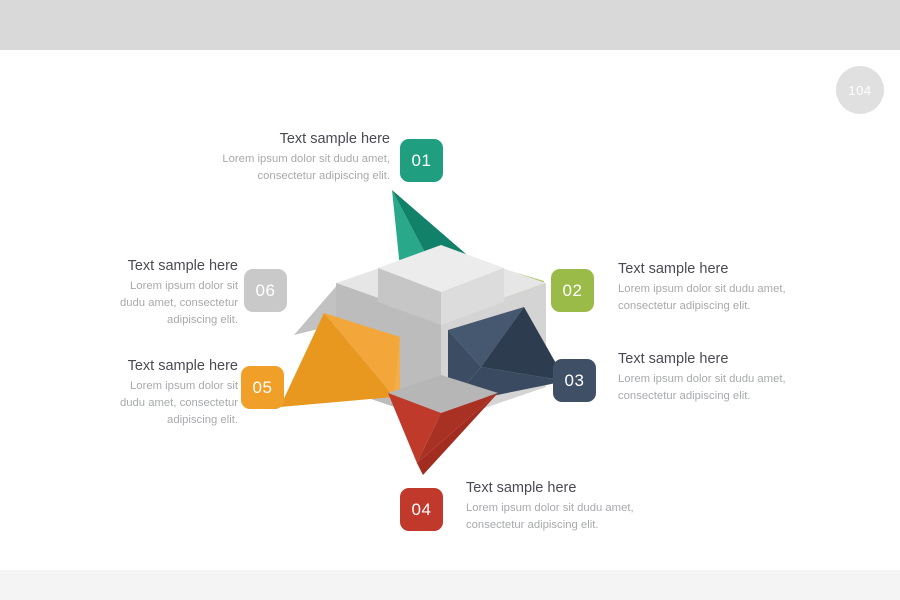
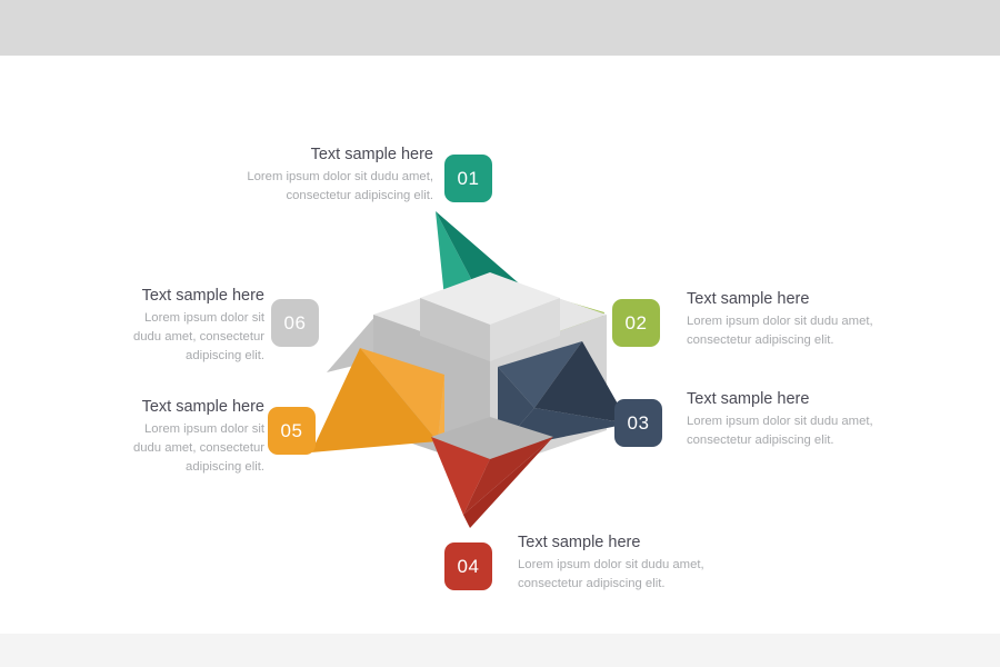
- 104
  01
  02
  03
  04
  05
  06
  Text sample here
  Lorem ipsum dolor sit dudu amet, consectetur adipiscing elit.
  Text sample here
  Lorem ipsum dolor sit dudu amet, consectetur adipiscing elit.
  Text sample here
  Lorem ipsum dolor sit dudu amet, consectetur adipiscing elit.
  Text sample here
  Lorem ipsum dolor sit dudu amet, consectetur adipiscing elit.
  Text sample here
  Lorem ipsum dolor sit dudu amet, consectetur adipiscing elit.
  Text sample here
  Lorem ipsum dolor sit dudu amet, consectetur adipiscing elit.
